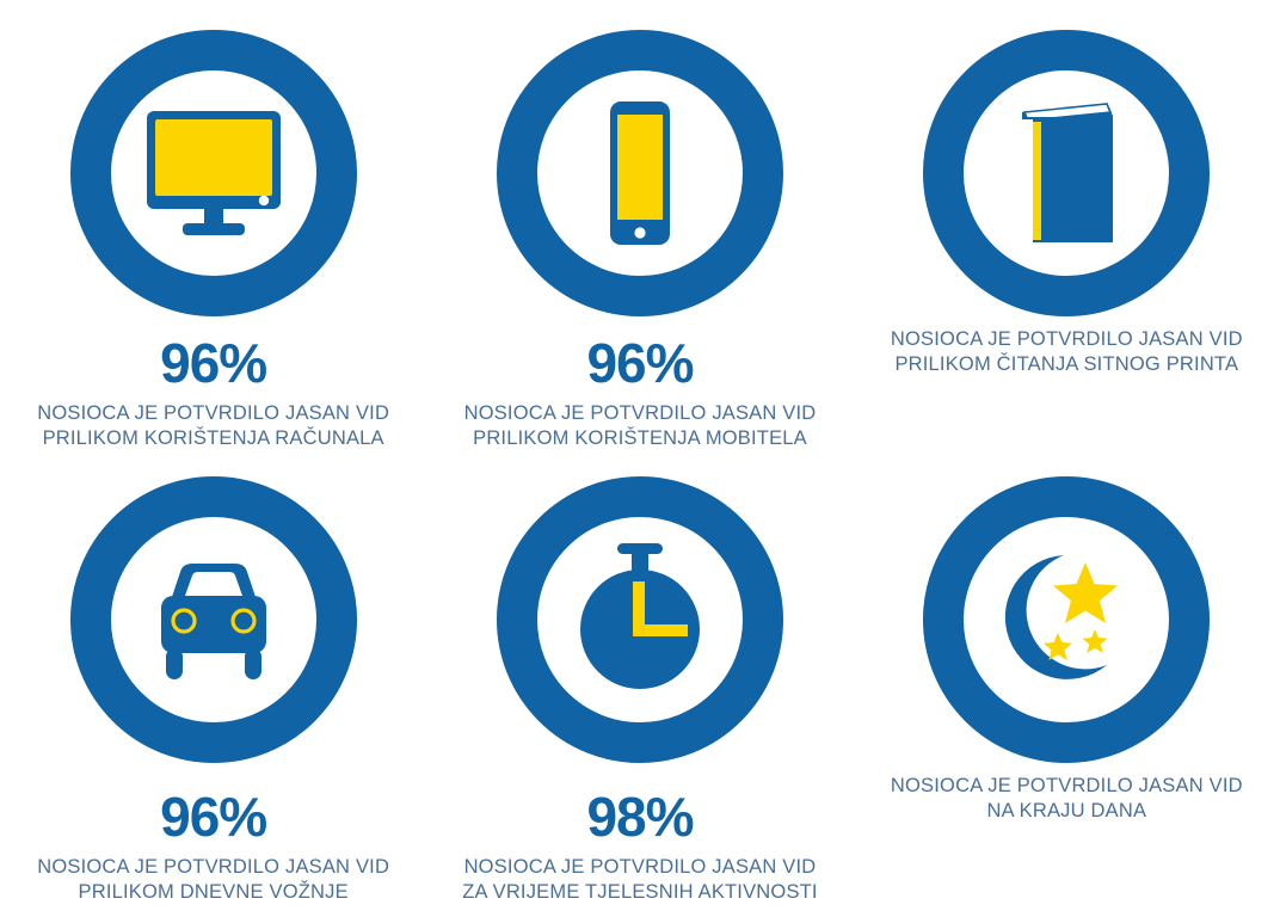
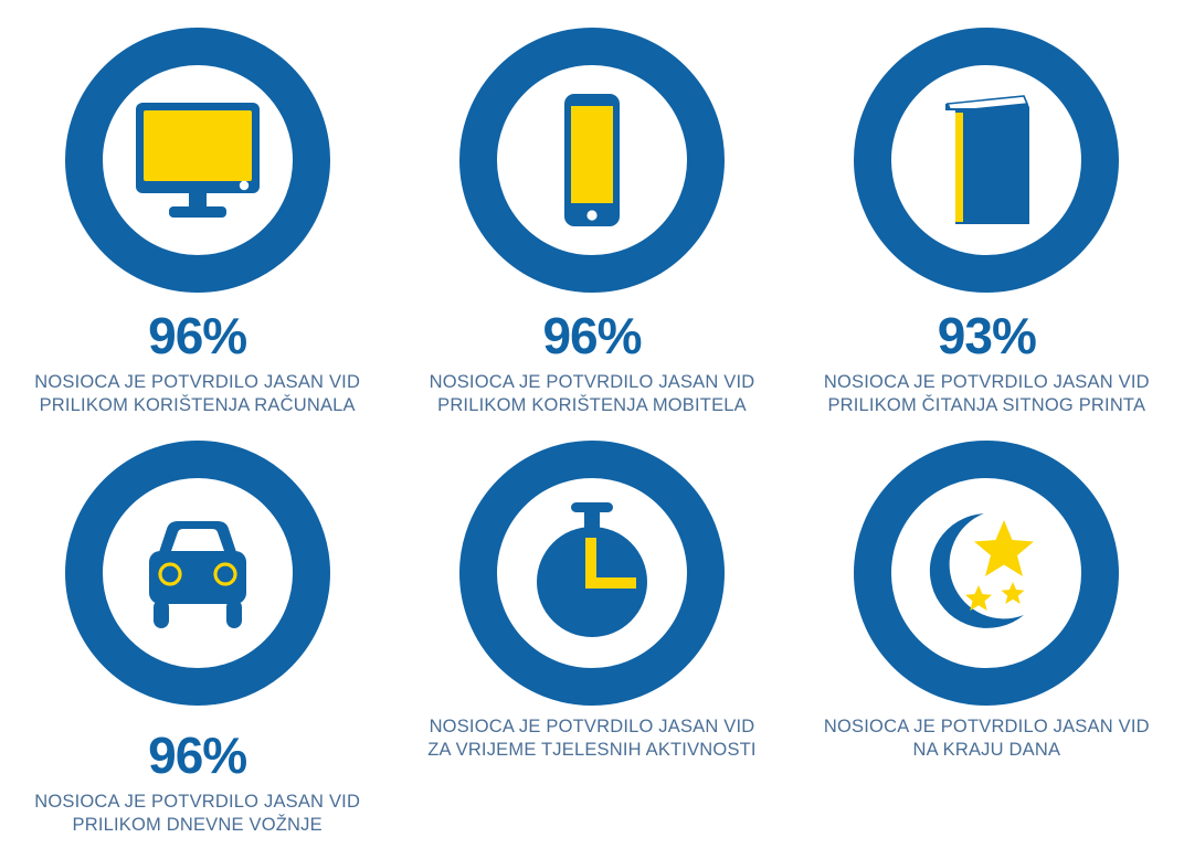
  96%
  NOSIOCA JE POTVRDILO JASAN VID
  PRILIKOM KORIŠTENJA RAČUNALA
  96%
  NOSIOCA JE POTVRDILO JASAN VID
  PRILIKOM KORIŠTENJA MOBITELA
+ 93%
  NOSIOCA JE POTVRDILO JASAN VID
  PRILIKOM ČITANJA SITNOG PRINTA
  96%
  NOSIOCA JE POTVRDILO JASAN VID
  PRILIKOM DNEVNE VOŽNJE
- 98%
  NOSIOCA JE POTVRDILO JASAN VID
  ZA VRIJEME TJELESNIH AKTIVNOSTI
  NOSIOCA JE POTVRDILO JASAN VID
  NA KRAJU DANA
